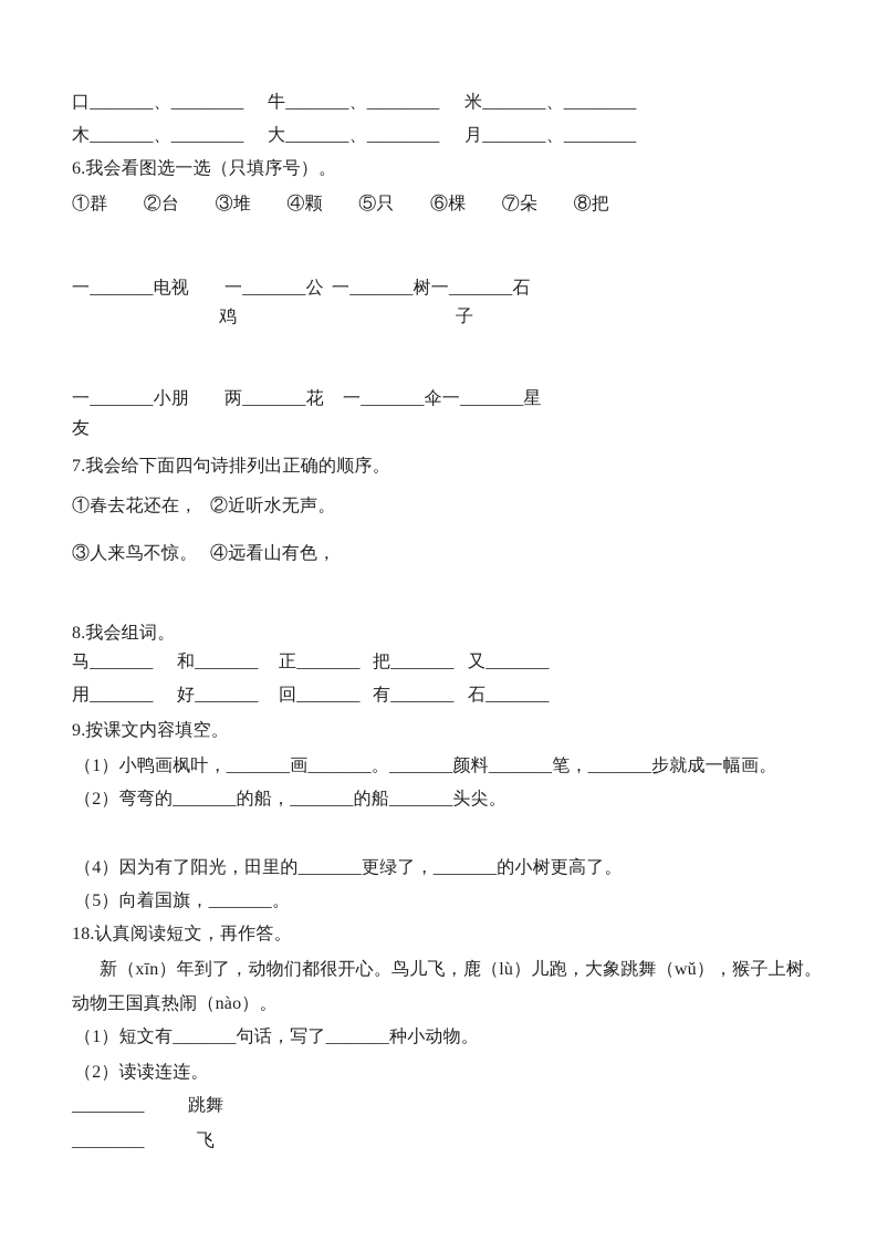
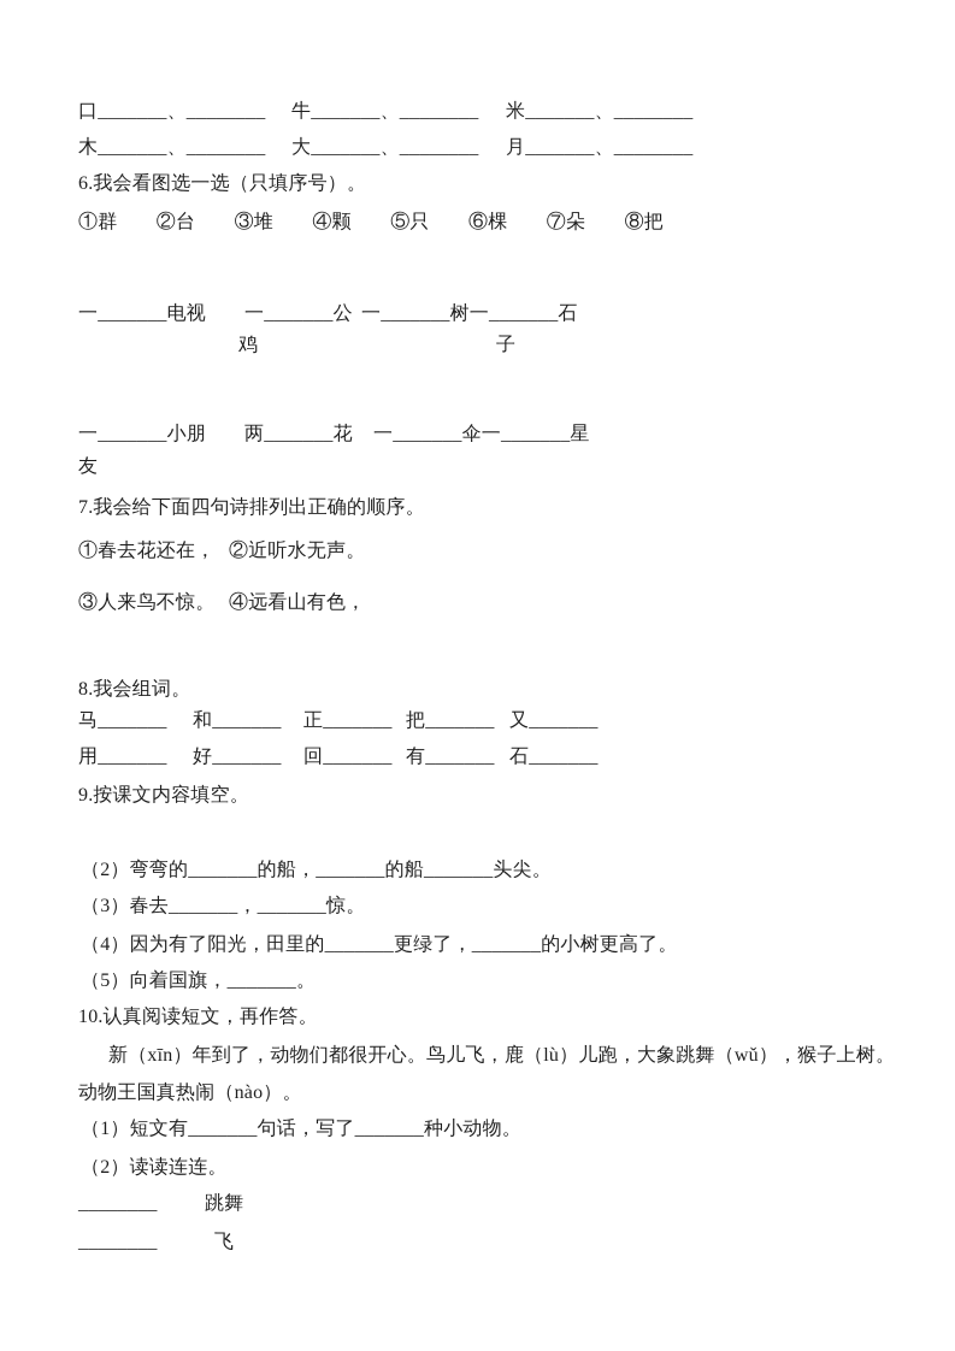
  口_______、________
  牛_______、________
  米_______、________
  木_______、________
  大_______、________
  月_______、________
  6.我会看图选一选（只填序号）。
  ①群 ②台 ③堆 ④颗 ⑤只 ⑥棵 ⑦朵 ⑧把
  一_______电视
  一_______公
  一_______树一_______石
  鸡
  子
  一_______小朋
  两_______花
  一_______伞一_______星
  友
  7.我会给下面四句诗排列出正确的顺序。
  ①春去花还在，
  ②近听水无声。
  ③人来鸟不惊。
  ④远看山有色，
  8.我会组词。
  马_______
  和_______
  正_______
  把_______
  又_______
  用_______
  好_______
  回_______
  有_______
  石_______
  9.按课文内容填空。
- （1）小鸭画枫叶，_______画_______。_______颜料_______笔，_______步就成一幅画。
  （2）弯弯的_______的船，_______的船_______头尖。
+ （3）春去_______，_______惊。
  （4）因为有了阳光，田里的_______更绿了，_______的小树更高了。
  （5）向着国旗，_______。
- 18.认真阅读短文，再作答。
+ 10.认真阅读短文，再作答。
  新（xīn）年到了，动物们都很开心。鸟儿飞，鹿（lù）儿跑，大象跳舞（wǔ），猴子上树。
  动物王国真热闹（nào）。
  （1）短文有_______句话，写了_______种小动物。
  （2）读读连连。
  ________
  跳舞
  ________
  飞
